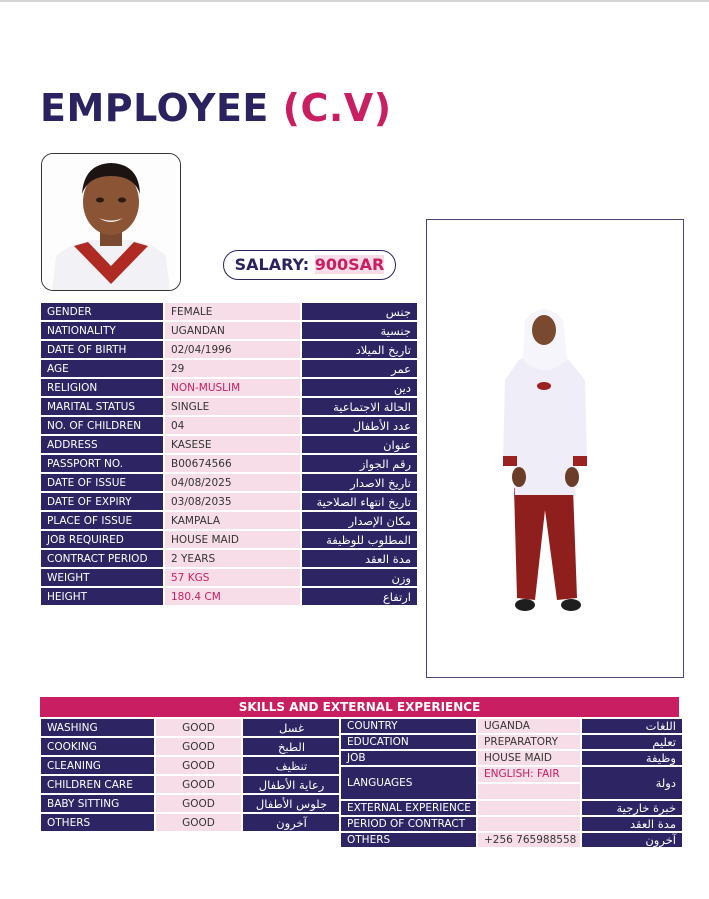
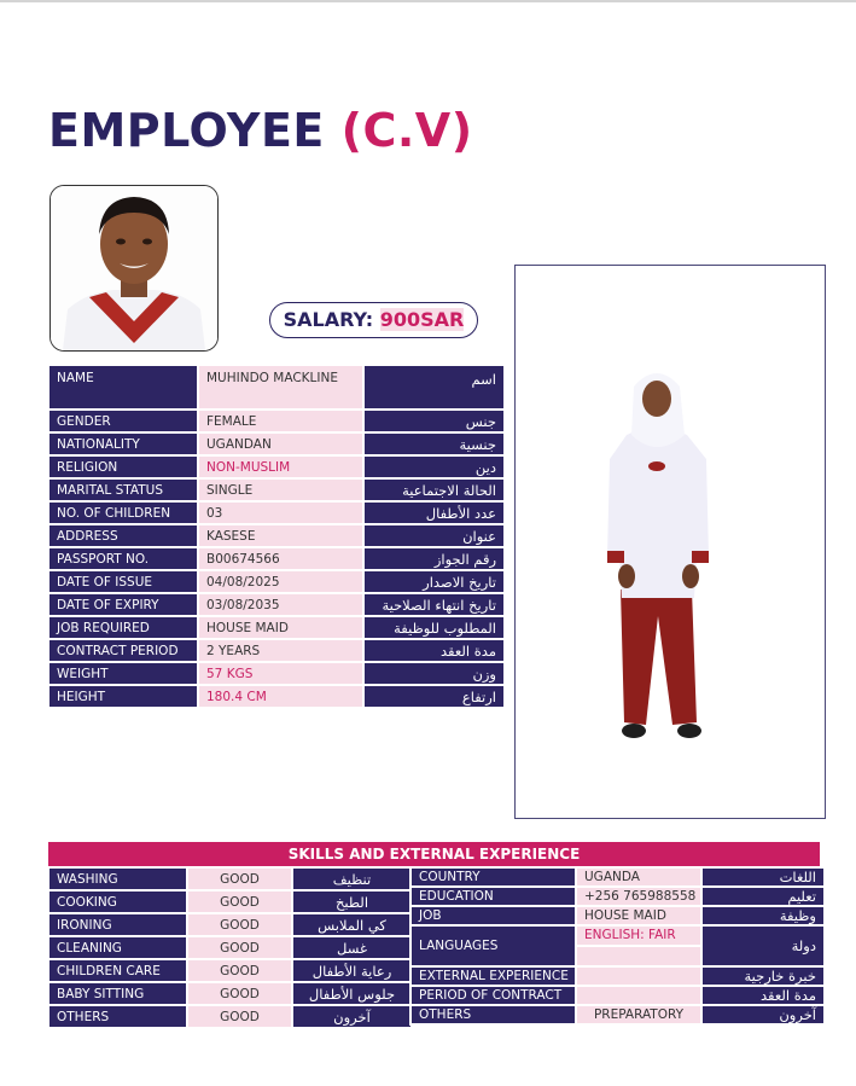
  EMPLOYEE (C.V)
  SALARY: 900SAR
+ NAME	MUHINDO MACKLINE	اسم
  GENDER	FEMALE	جنس
  NATIONALITY	UGANDAN	جنسية
- DATE OF BIRTH	02/04/1996	تاريخ الميلاد
- AGE	29	عمر
  RELIGION	NON-MUSLIM	دين
  MARITAL STATUS	SINGLE	الحالة الاجتماعية
- NO. OF CHILDREN	04	عدد الأطفال
+ NO. OF CHILDREN	03	عدد الأطفال
  ADDRESS	KASESE	عنوان
  PASSPORT NO.	B00674566	رقم الجواز
  DATE OF ISSUE	04/08/2025	تاريخ الاصدار
  DATE OF EXPIRY	03/08/2035	تاريخ انتهاء الصلاحية
- PLACE OF ISSUE	KAMPALA	مكان الإصدار
  JOB REQUIRED	HOUSE MAID	المطلوب للوظيفة
  CONTRACT PERIOD	2 YEARS	مدة العقد
  WEIGHT	57 KGS	وزن
  HEIGHT	180.4 CM	ارتفاع
  SKILLS AND EXTERNAL EXPERIENCE
- WASHING	GOOD	غسل
+ WASHING	GOOD	تنظيف
  COOKING	GOOD	الطبخ
+ IRONING	GOOD	كي الملابس
- CLEANING	GOOD	تنظيف
+ CLEANING	GOOD	غسل
  CHILDREN CARE	GOOD	رعاية الأطفال
  BABY SITTING	GOOD	جلوس الأطفال
  OTHERS	GOOD	آخرون
  COUNTRY	UGANDA	اللغات
- EDUCATION	PREPARATORY	تعليم
+ EDUCATION	+256 765988558	تعليم
  JOB	HOUSE MAID	وظيفة
  LANGUAGES	ENGLISH: FAIR	دولة
  EXTERNAL EXPERIENCE		خبرة خارجية
  PERIOD OF CONTRACT		مدة العقد
- OTHERS	+256 765988558	آخرون
+ OTHERS	PREPARATORY	آخرون
